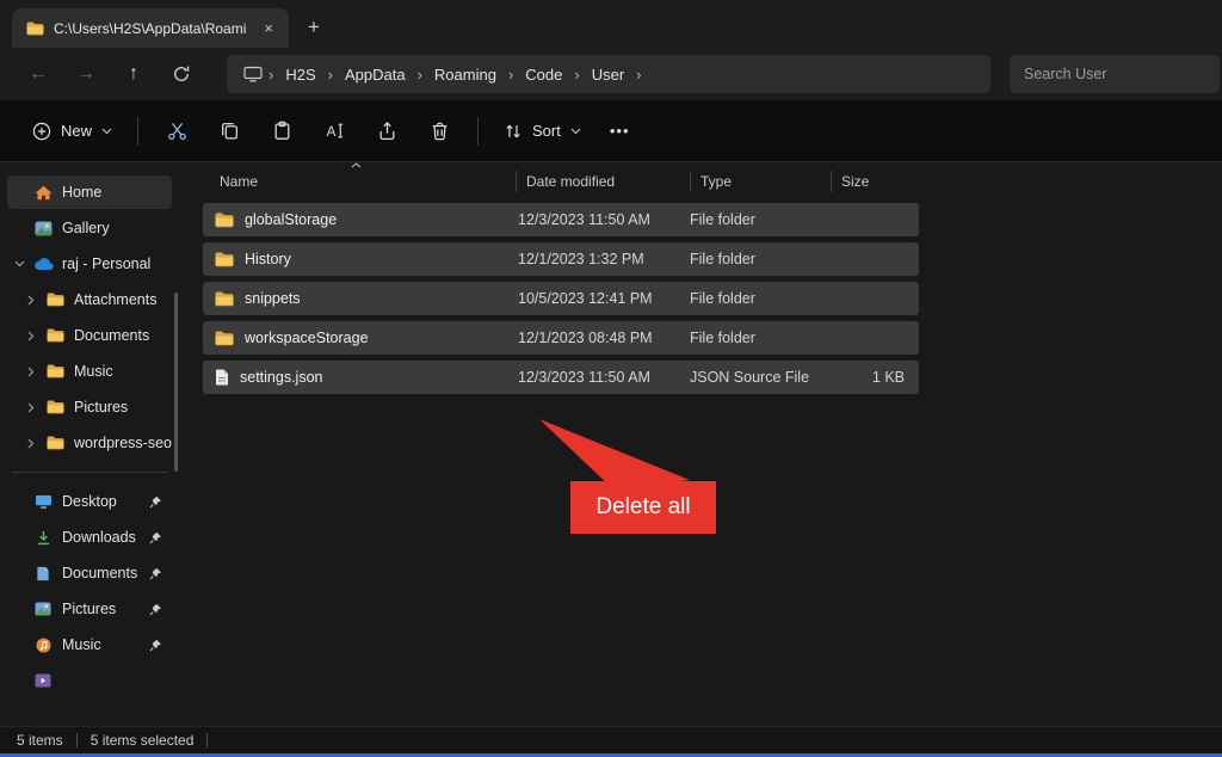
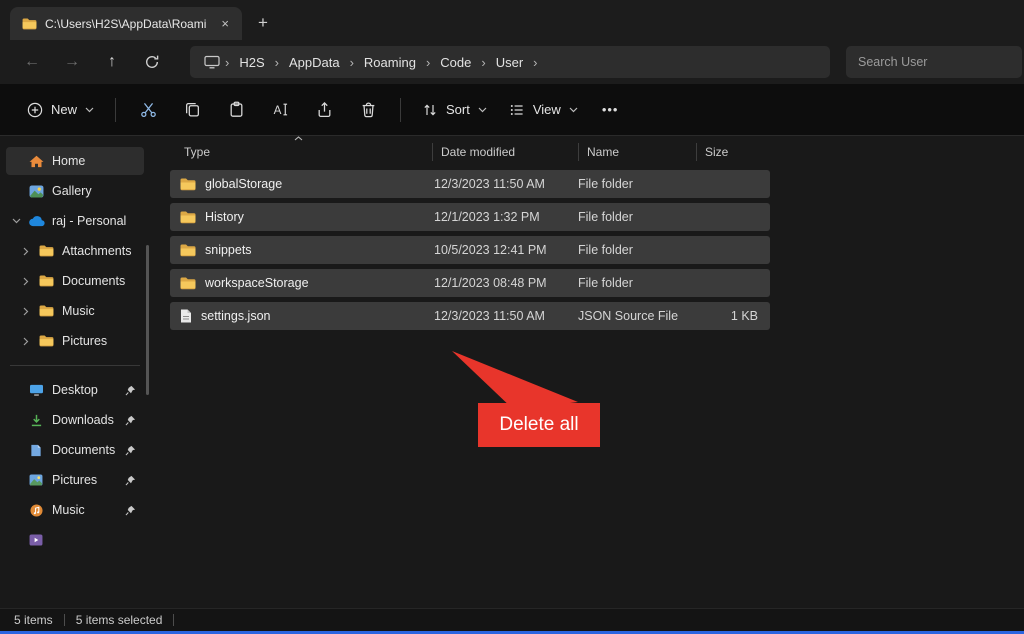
  C:\Users\H2S\AppData\Roami
  ×
  +
  ←
  →
  ↑
  ›
  H2S
  ›
  AppData
  ›
  Roaming
  ›
  Code
  ›
  User
  ›
  Search User
  New
  A
  Sort
+ View
  •••
  Home
  Gallery
  raj - Personal
  Attachments
  Documents
  Music
  Pictures
- wordpress-seo
  Desktop
  Downloads
  Documents
  Pictures
  Music
- Name
+ Type
  Date modified
- Type
+ Name
  Size
  globalStorage
  12/3/2023 11:50 AM
  File folder
  History
  12/1/2023 1:32 PM
  File folder
  snippets
  10/5/2023 12:41 PM
  File folder
  workspaceStorage
  12/1/2023 08:48 PM
  File folder
  settings.json
  12/3/2023 11:50 AM
  JSON Source File
  1 KB
  Delete all
  5 items
  5 items selected
